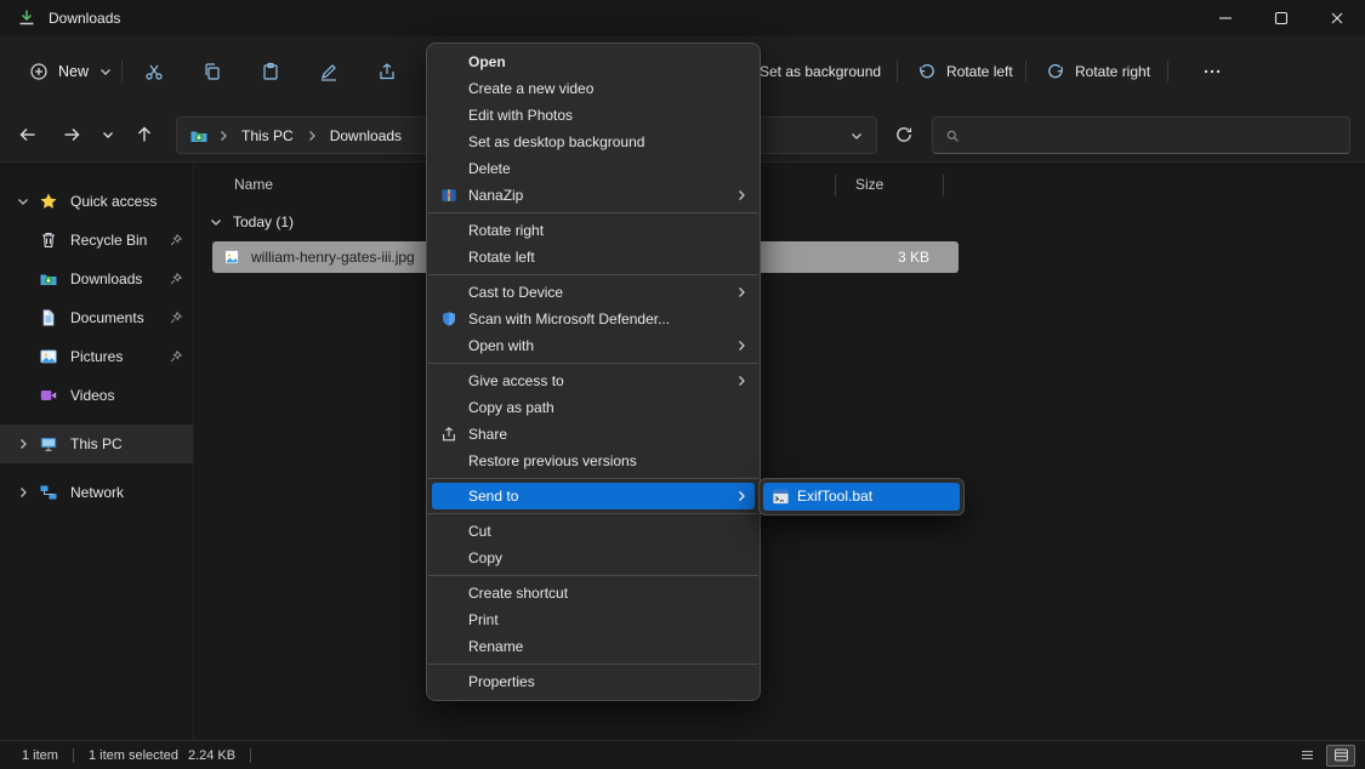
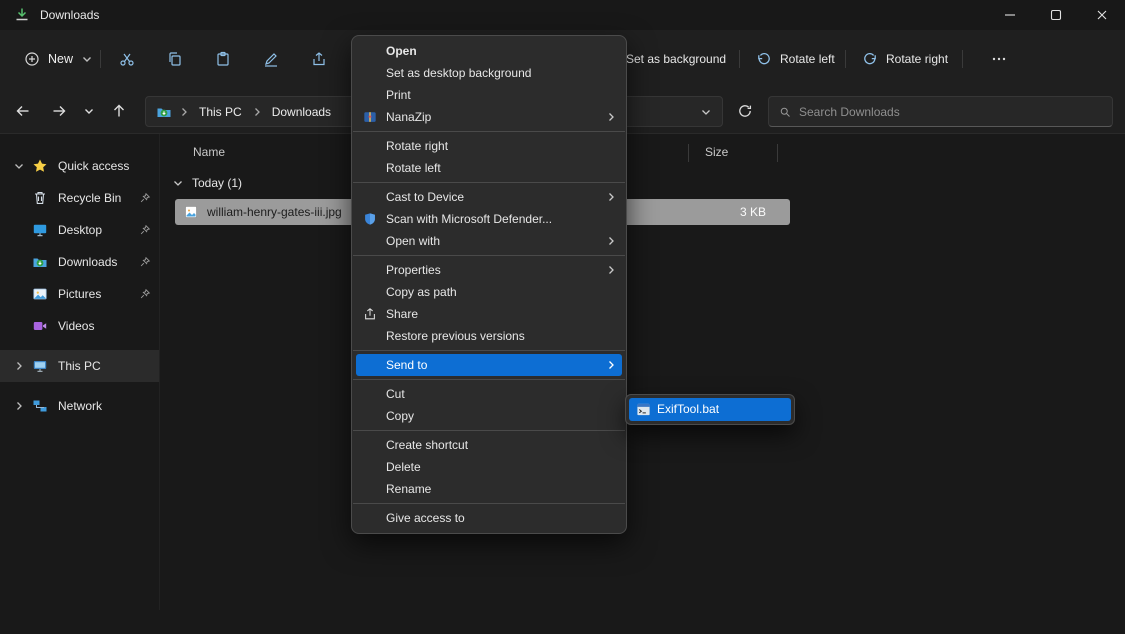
  Downloads
  New
  Set as background
  Rotate left
  Rotate right
  This PC
  Downloads
+ Search Downloads
  Quick access
  Recycle Bin
+ Desktop
  Downloads
- Documents
  Pictures
  Videos
  This PC
  Network
  Name
  Size
  Today (1)
  william-henry-gates-iii.jpg
  3 KB
- 1 item
- 1 item selected
- 2.24 KB
  Open
- Create a new video
- Edit with Photos
  Set as desktop background
- Delete
+ Print
  NanaZip
  Rotate right
  Rotate left
  Cast to Device
  Scan with Microsoft Defender...
  Open with
- Give access to
+ Properties
  Copy as path
  Share
  Restore previous versions
  Send to
  Cut
  Copy
  Create shortcut
- Print
+ Delete
  Rename
- Properties
+ Give access to
  ExifTool.bat
